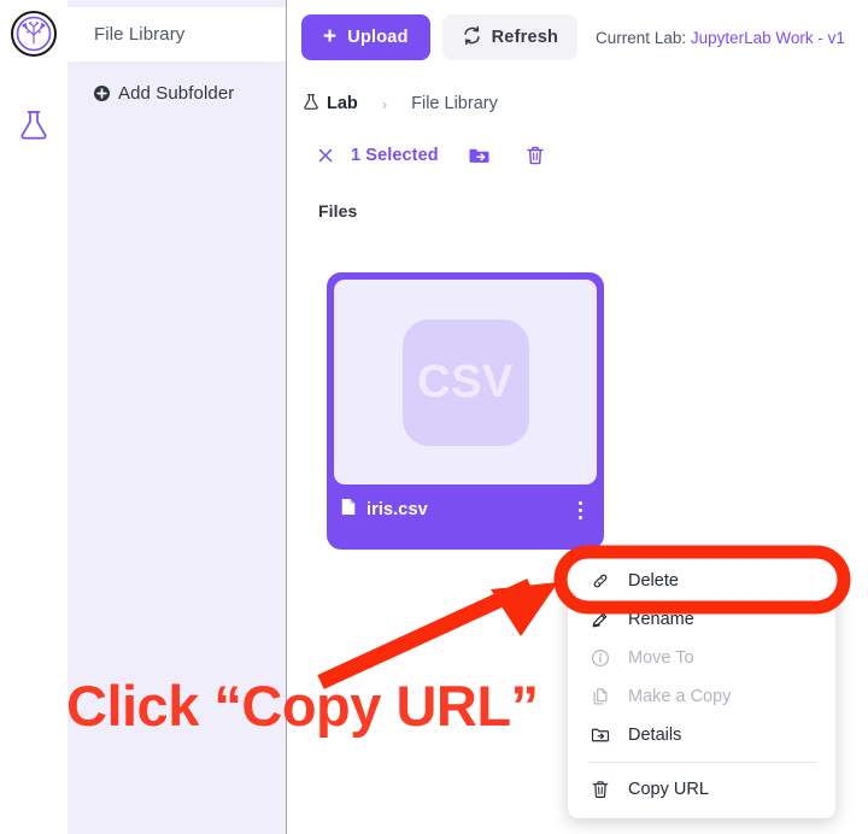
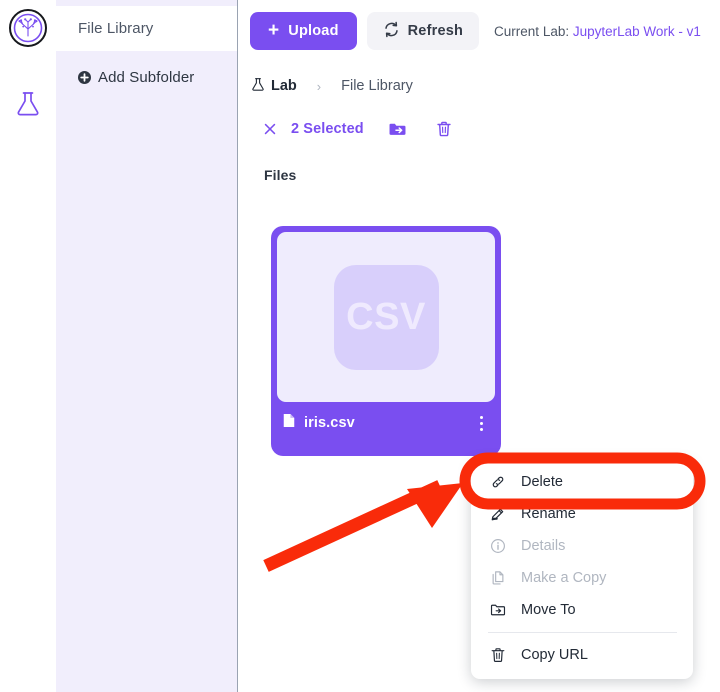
  File Library
  Add Subfolder
  +
  Upload
  Refresh
  Current Lab: JupyterLab Work - v1
  Lab
  ›
  File Library
- 1 Selected
+ 2 Selected
  Files
  CSV
  iris.csv
  Delete
  Rename
- Move To
+ Details
  Make a Copy
- Details
+ Move To
  Copy URL
- Click “Copy URL”
